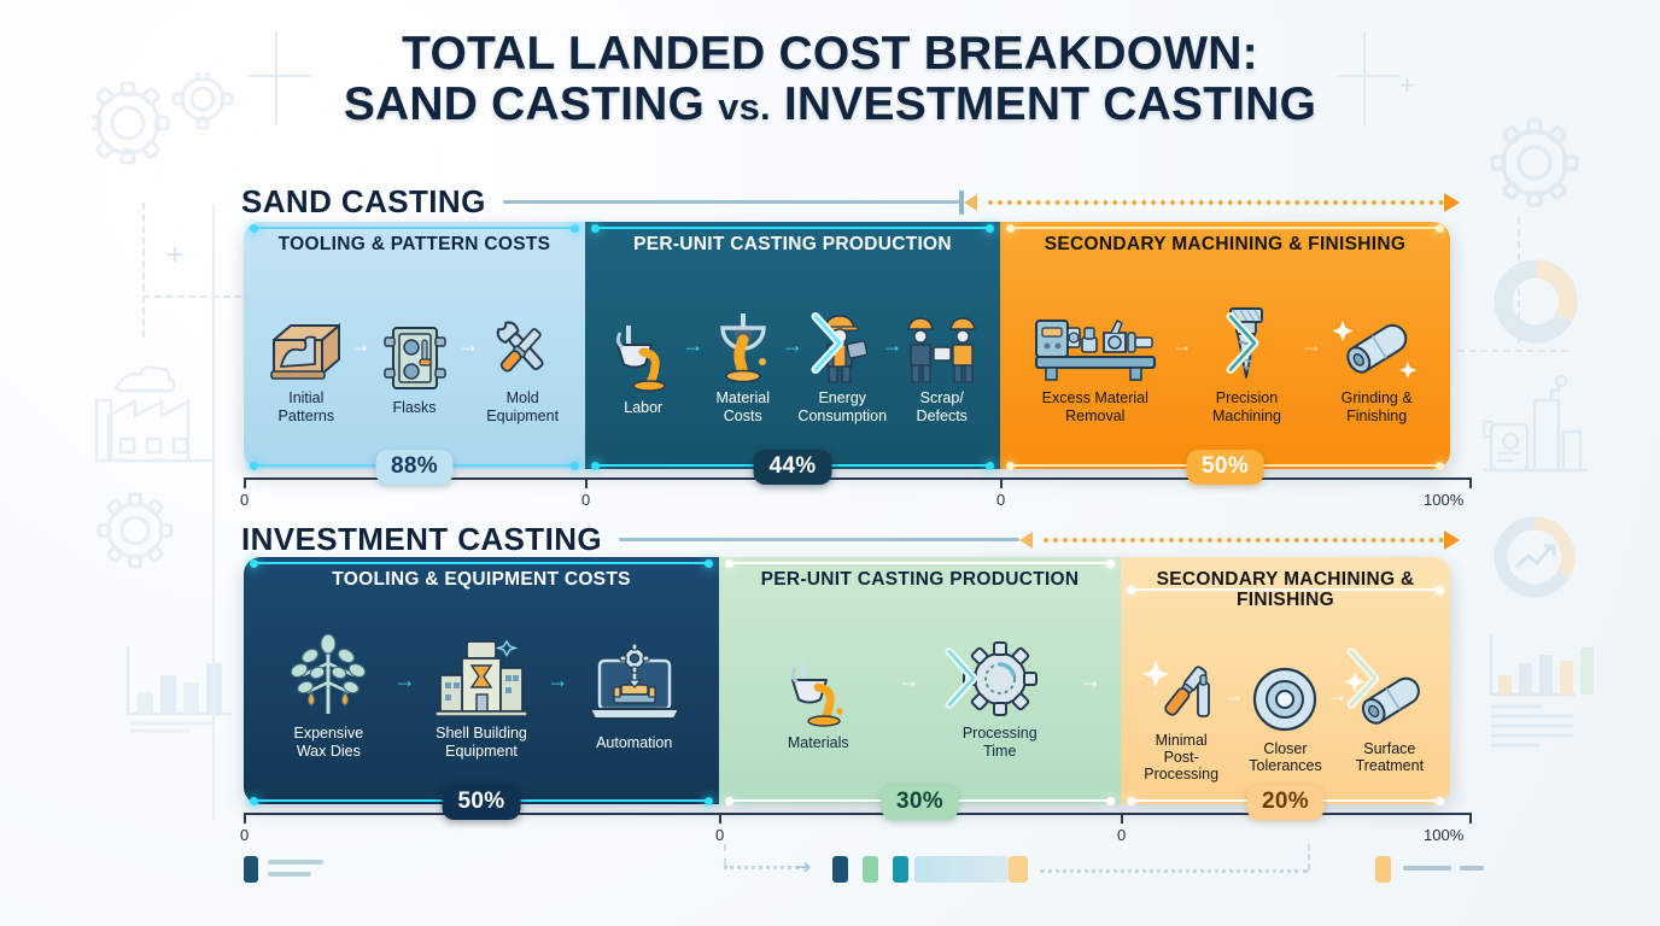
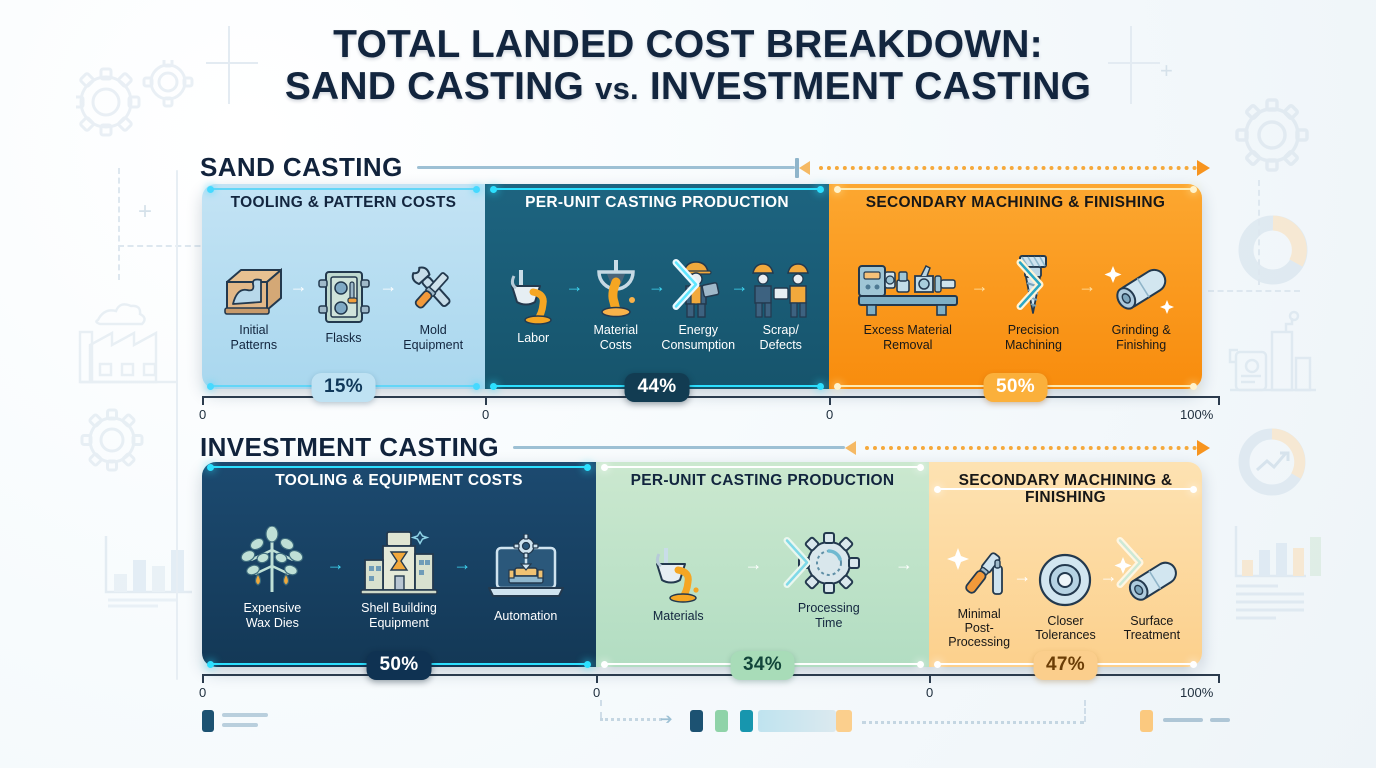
  +
  +
  TOTAL LANDED COST BREAKDOWN:
  SAND CASTING vs. INVESTMENT CASTING
  SAND CASTING
  TOOLING & PATTERN COSTS
  Initial
  Patterns
  →
  Flasks
  →
  Mold
  Equipment
- 88%
+ 15%
  PER-UNIT CASTING PRODUCTION
  Labor
  →
  Material
  Costs
  →
  Energy
  Consumption
  →
  Scrap/
  Defects
  44%
  SECONDARY MACHINING & FINISHING
  Excess Material
  Removal
  →
  Precision
  Machining
  →
  Grinding &
  Finishing
  50%
  0
  0
  0
  100%
  INVESTMENT CASTING
  TOOLING & EQUIPMENT COSTS
  Expensive
  Wax Dies
  →
  Shell Building
  Equipment
  →
  Automation
  50%
  PER-UNIT CASTING PRODUCTION
  Materials
  →
  Processing
  Time
  →
- 30%
+ 34%
  SECONDARY MACHINING & FINISHING
  Minimal Post-
  Processing
  →
  Closer
  Tolerances
  →
  Surface
  Treatment
- 20%
+ 47%
  0
  0
  0
  100%
  ➔
